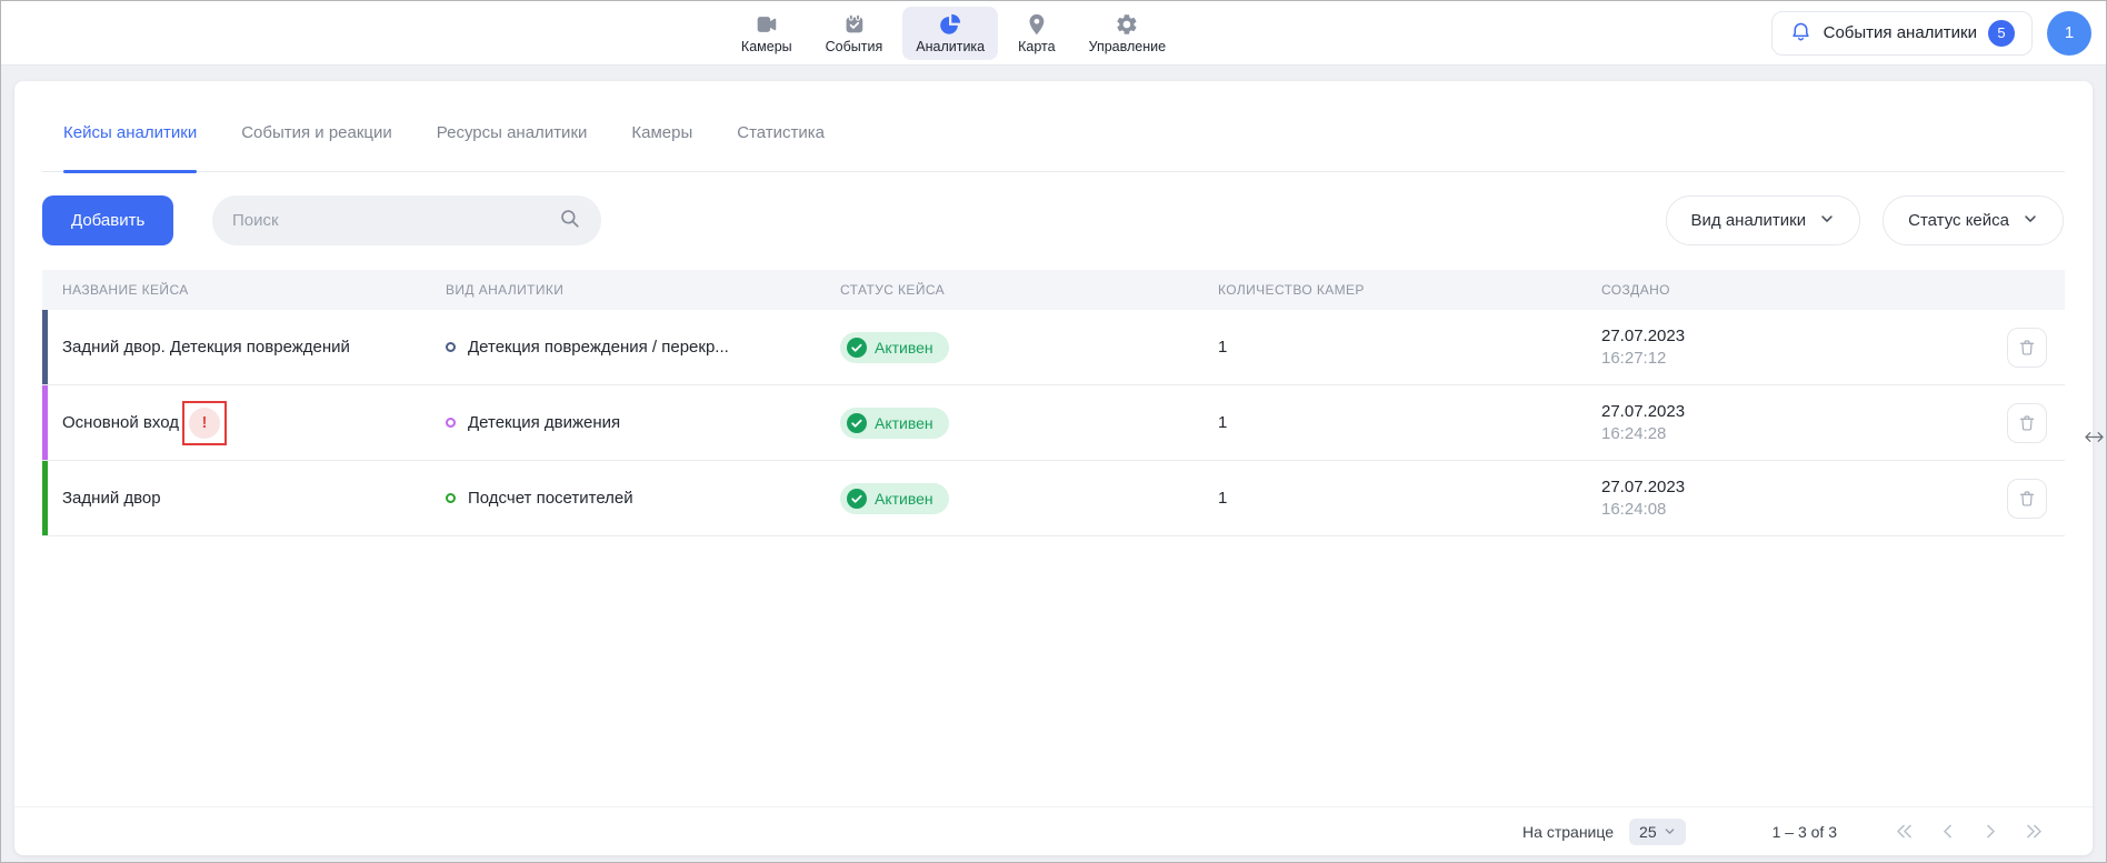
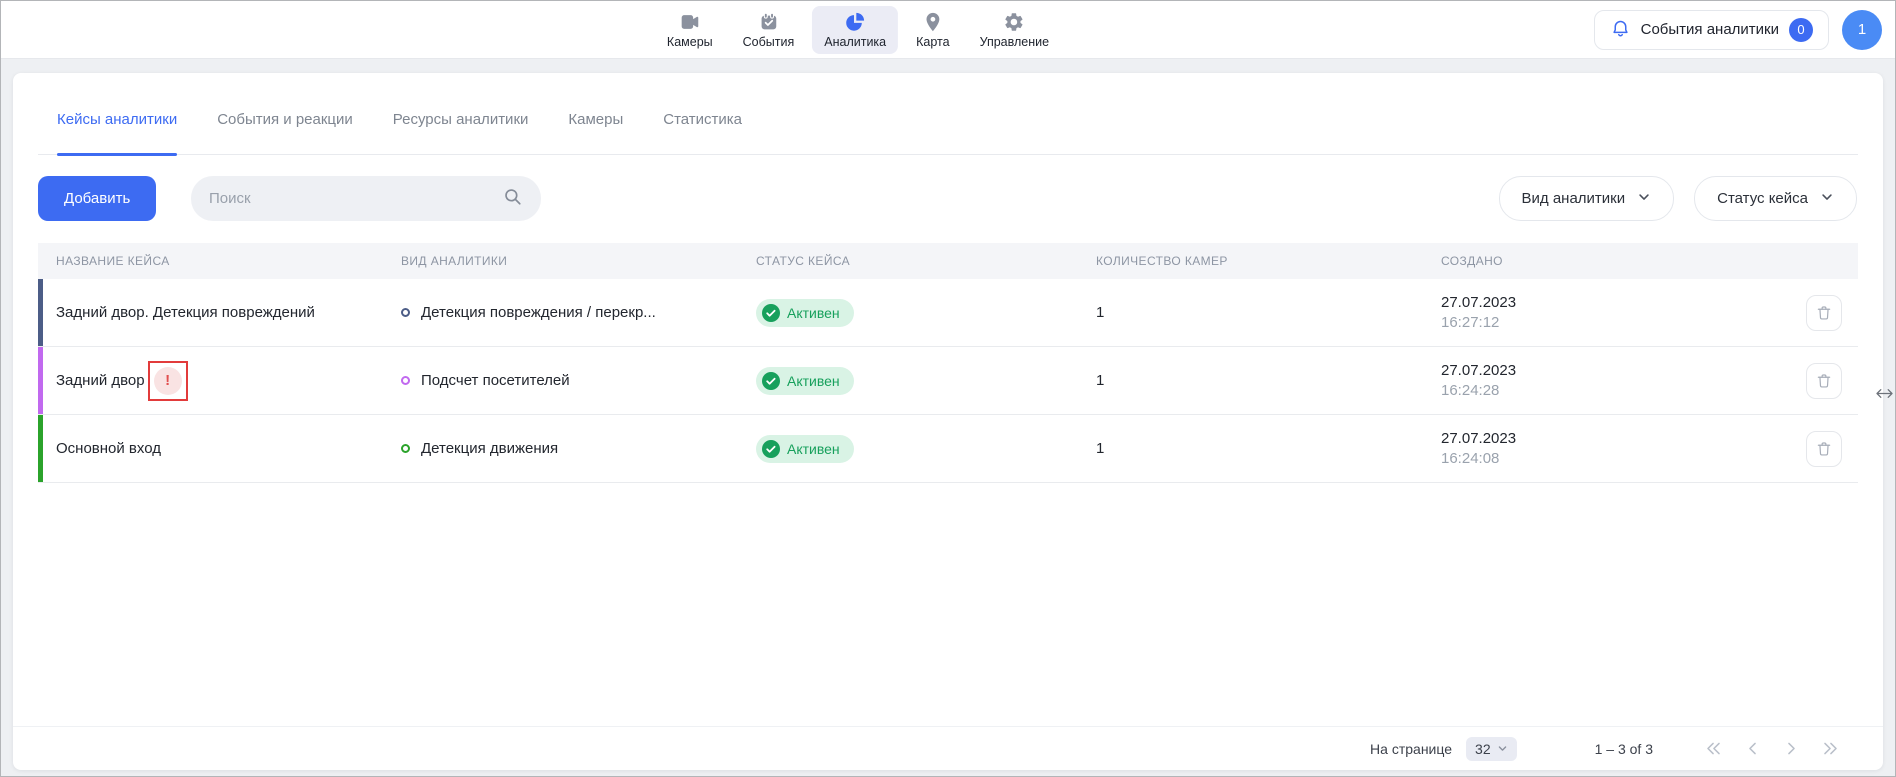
  Камеры
  События
  Аналитика
  Карта
  Управление
  События аналитики
- 5
+ 0
  1
  Кейсы аналитики
  События и реакции
  Ресурсы аналитики
  Камеры
  Статистика
  Добавить
  Поиск
  Вид аналитики
  Статус кейса
  НАЗВАНИЕ КЕЙСА
  ВИД АНАЛИТИКИ
  СТАТУС КЕЙСА
  КОЛИЧЕСТВО КАМЕР
  СОЗДАНО
  Задний двор. Детекция повреждений
  Детекция повреждения / перекр...
  Активен
  1
  27.07.2023
  16:27:12
- Основной вход
+ Задний двор
  !
- Детекция движения
+ Подсчет посетителей
  Активен
  1
  27.07.2023
  16:24:28
- Задний двор
+ Основной вход
- Подсчет посетителей
+ Детекция движения
  Активен
  1
  27.07.2023
  16:24:08
  На странице
- 25
+ 32
  1 – 3 of 3
